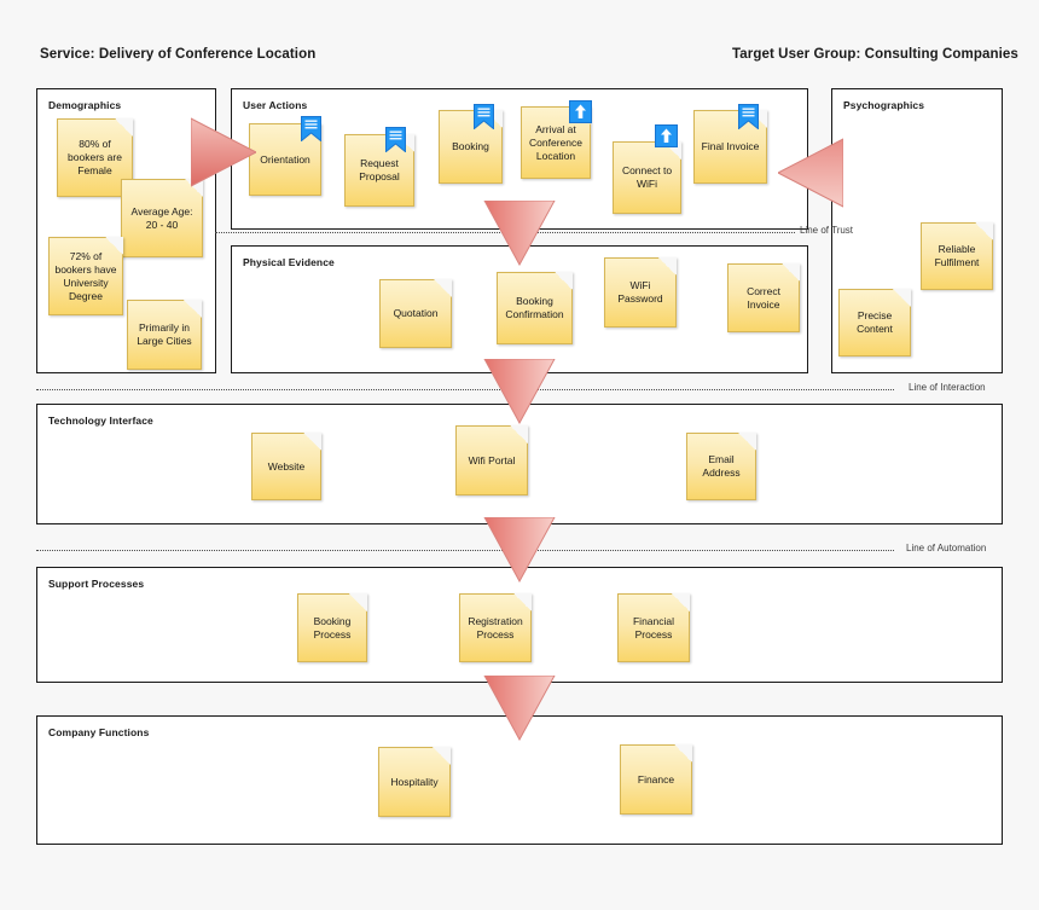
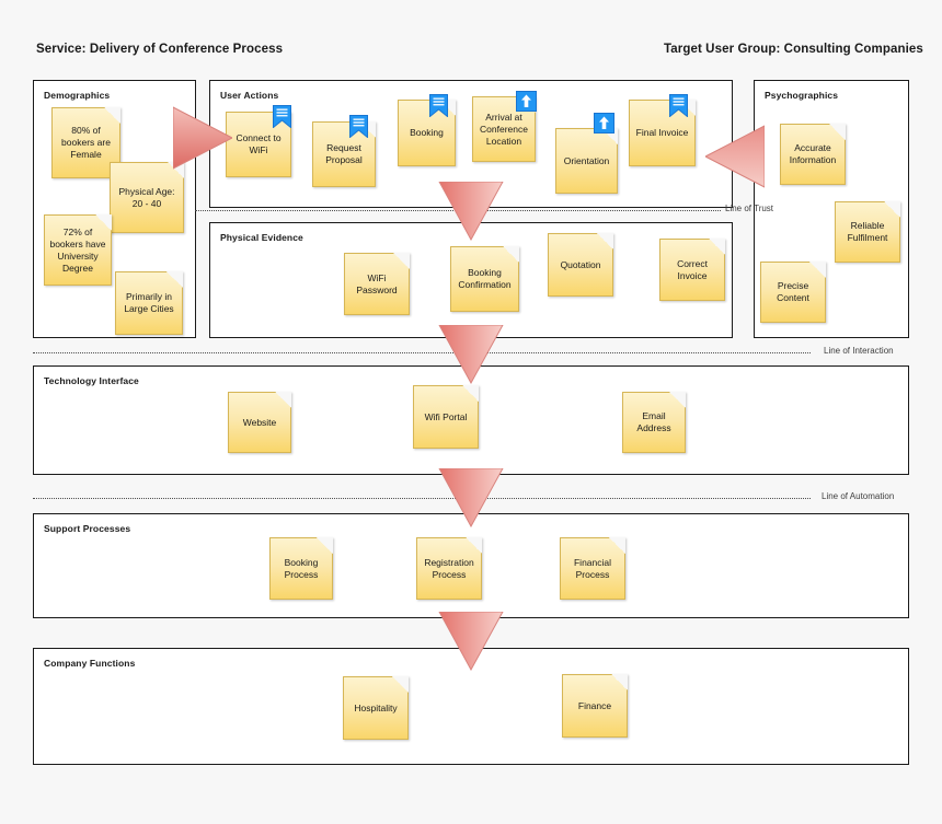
- Service: Delivery of Conference Location
+ Service: Delivery of Conference Process
  Target User Group: Consulting Companies
  Demographics
  User Actions
  Physical Evidence
  Psychographics
  Technology Interface
  Support Processes
  Company Functions
  Line of Trust
  Line of Interaction
  Line of Automation
  80% of bookers are Female
- Average Age: 20 - 40
+ Physical Age: 20 - 40
  72% of bookers have University Degree
  Primarily in Large Cities
- Orientation
+ Connect to WiFi
  Request Proposal
  Booking
  Arrival at Conference Location
- Connect to WiFi
+ Orientation
  Final Invoice
- Quotation
+ WiFi Password
  Booking Confirmation
- WiFi Password
+ Quotation
  Correct Invoice
+ Accurate Information
  Reliable Fulfilment
  Precise Content
  Website
  Wifi Portal
  Email Address
  Booking Process
  Registration Process
  Financial Process
  Hospitality
  Finance
